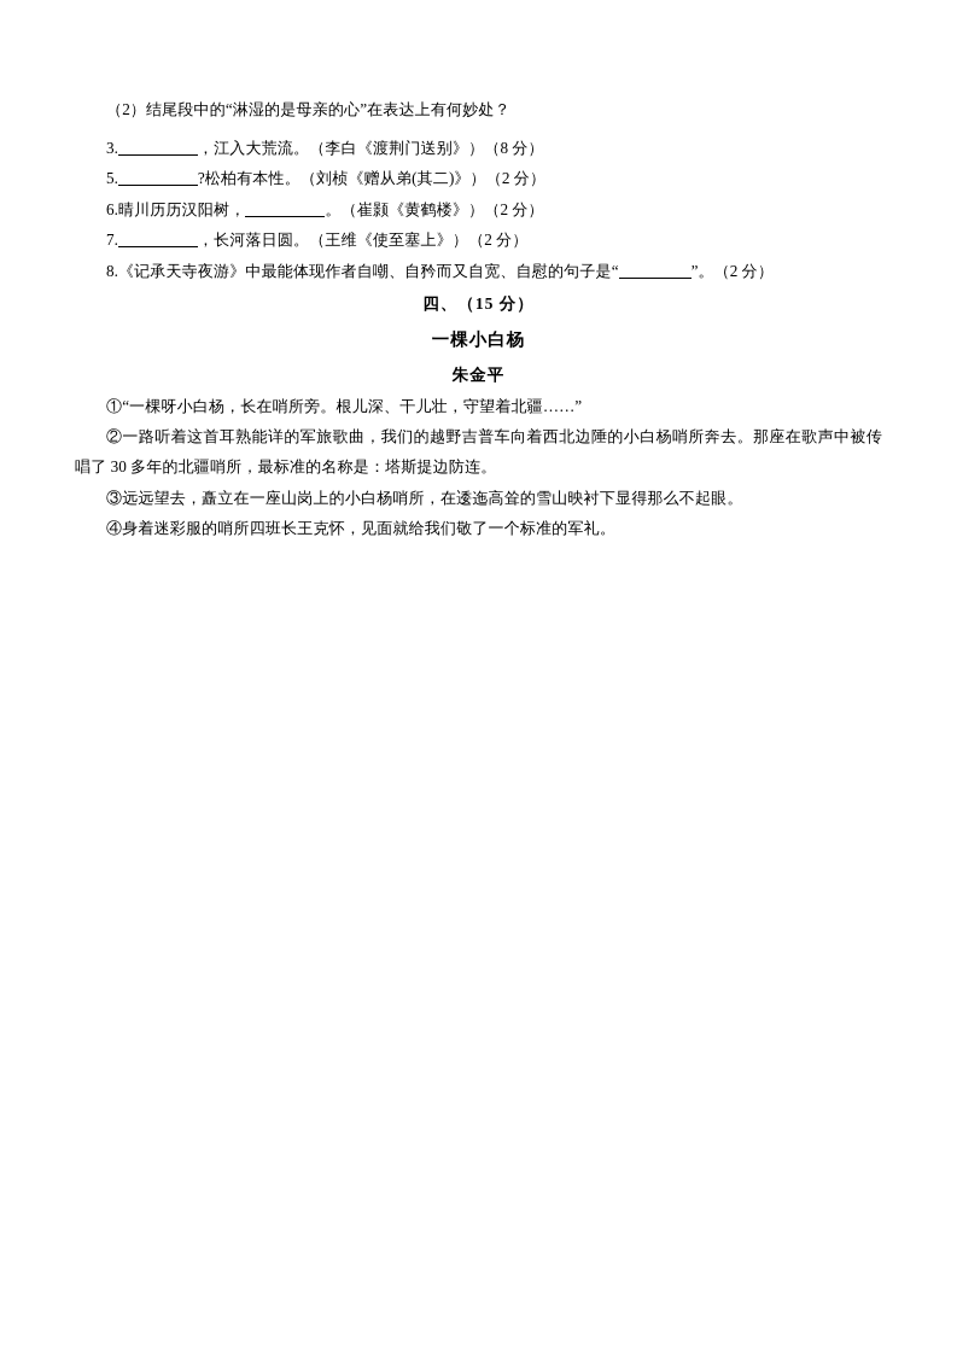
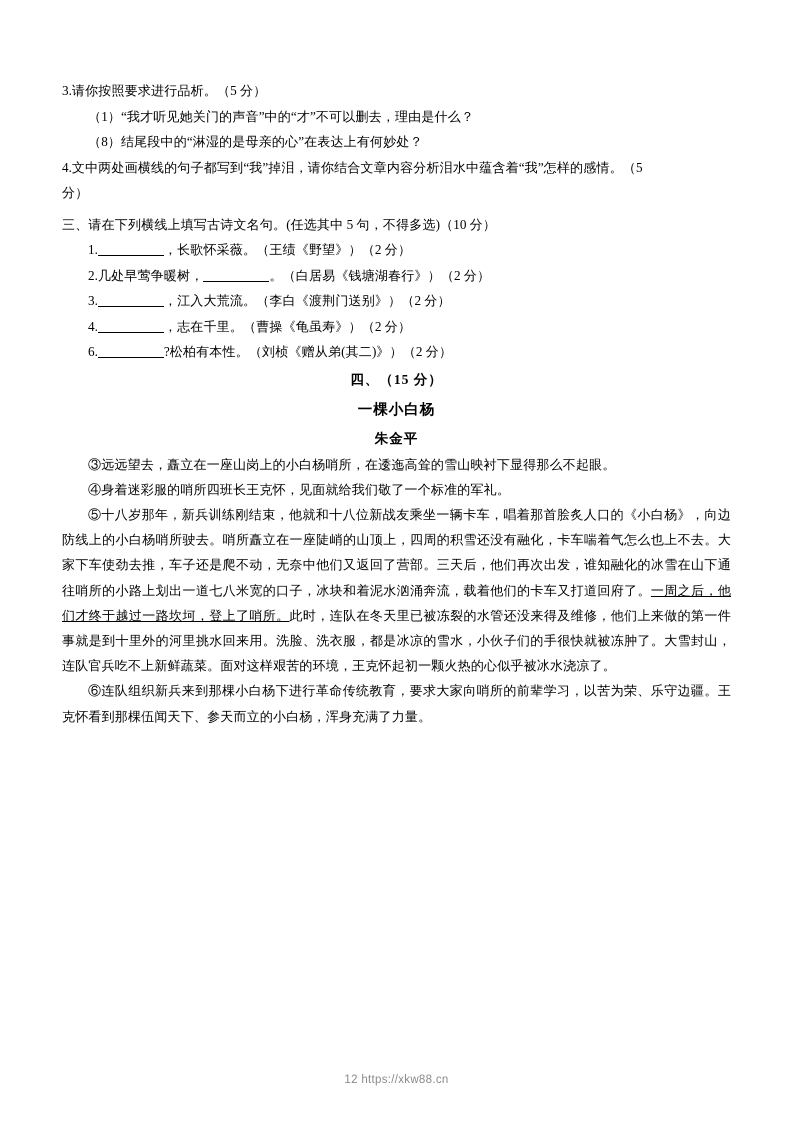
+ 3.请你按照要求进行品析。（5 分）
+ （1）“我才听见她关门的声音”中的“才”不可以删去，理由是什么？
- （2）结尾段中的“淋湿的是母亲的心”在表达上有何妙处？
+ （8）结尾段中的“淋湿的是母亲的心”在表达上有何妙处？
+ 4.文中两处画横线的句子都写到“我”掉泪，请你结合文章内容分析泪水中蕴含着“我”怎样的感情。（5
+ 分）
+ 三、请在下列横线上填写古诗文名句。(任选其中 5 句，不得多选)（10 分）
+ 1. ，长歌怀采薇。（王绩《野望》）（2 分）
+ 2.几处早莺争暖树， 。（白居易《钱塘湖春行》）（2 分）
- 3. ，江入大荒流。（李白《渡荆门送别》）（8 分）
+ 3. ，江入大荒流。（李白《渡荆门送别》）（2 分）
+ 4. ，志在千里。（曹操《龟虽寿》）（2 分）
- 5. ?松柏有本性。（刘桢《赠从弟(其二)》）（2 分）
+ 6. ?松柏有本性。（刘桢《赠从弟(其二)》）（2 分）
- 6.晴川历历汉阳树， 。（崔颢《黄鹤楼》）（2 分）
- 7. ，长河落日圆。（王维《使至塞上》）（2 分）
- 8.《记承天寺夜游》中最能体现作者自嘲、自矜而又自宽、自慰的句子是“ ”。（2 分）
  四、（15 分）
  一棵小白杨
  朱金平
- ①“一棵呀小白杨，长在哨所旁。根儿深、干儿壮，守望着北疆……”
- ②一路听着这首耳熟能详的军旅歌曲，我们的越野吉普车向着西北边陲的小白杨哨所奔去。那座在歌声中被传唱了 30 多年的北疆哨所，最标准的名称是：塔斯提边防连。
  ③远远望去，矗立在一座山岗上的小白杨哨所，在逶迤高耸的雪山映衬下显得那么不起眼。
  ④身着迷彩服的哨所四班长王克怀，见面就给我们敬了一个标准的军礼。
+ ⑤十八岁那年，新兵训练刚结束，他就和十八位新战友乘坐一辆卡车，唱着那首脍炙人口的《小白杨》，向边防线上的小白杨哨所驶去。哨所矗立在一座陡峭的山顶上，四周的积雪还没有融化，卡车喘着气怎么也上不去。大家下车使劲去推，车子还是爬不动，无奈中他们又返回了营部。三天后，他们再次出发，谁知融化的冰雪在山下通往哨所的小路上划出一道七八米宽的口子，冰块和着泥水汹涌奔流，载着他们的卡车又打道回府了。一周之后，他们才终于越过一路坎坷，登上了哨所。此时，连队在冬天里已被冻裂的水管还没来得及维修，他们上来做的第一件事就是到十里外的河里挑水回来用。洗脸、洗衣服，都是冰凉的雪水，小伙子们的手很快就被冻肿了。大雪封山，连队官兵吃不上新鲜蔬菜。面对这样艰苦的环境，王克怀起初一颗火热的心似乎被冰水浇凉了。
+ ⑥连队组织新兵来到那棵小白杨下进行革命传统教育，要求大家向哨所的前辈学习，以苦为荣、乐守边疆。王克怀看到那棵伍闻天下、参天而立的小白杨，浑身充满了力量。
+ 12 https://xkw88.cn
